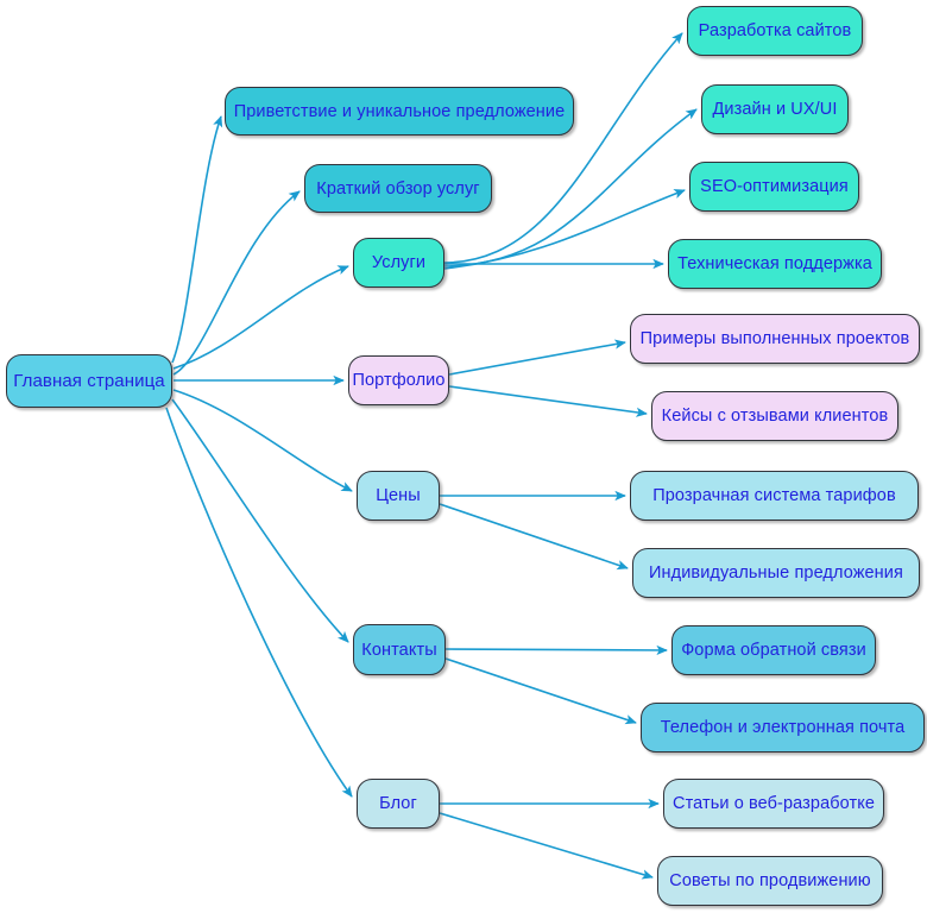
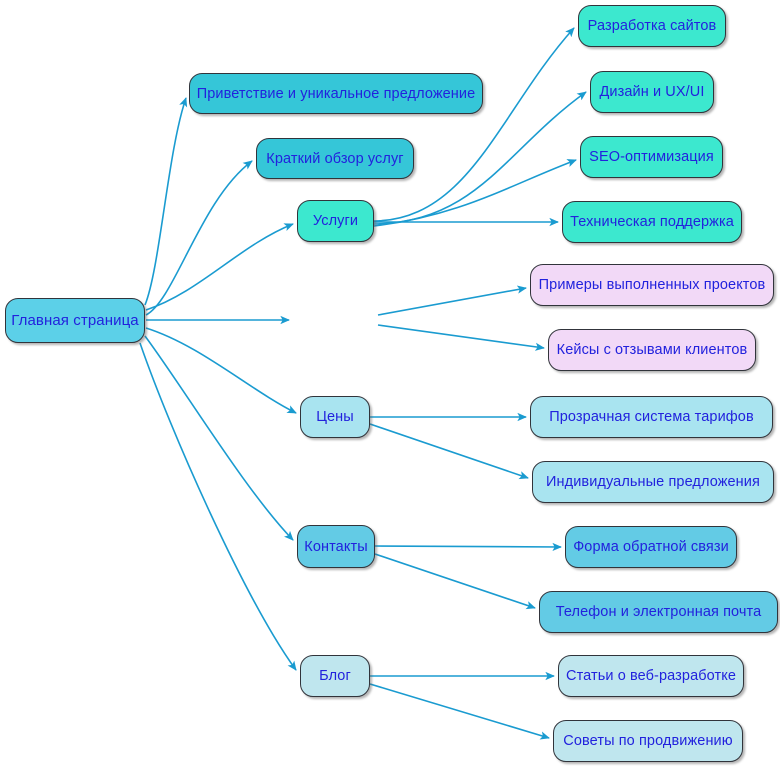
  Главная страница
  Приветствие и уникальное предложение
  Краткий обзор услуг
  Услуги
  Разработка сайтов
  Дизайн и UX/UI
  SEO-оптимизация
  Техническая поддержка
- Портфолио
  Примеры выполненных проектов
  Кейсы с отзывами клиентов
  Цены
  Прозрачная система тарифов
  Индивидуальные предложения
  Контакты
  Форма обратной связи
  Телефон и электронная почта
  Блог
  Статьи о веб-разработке
  Советы по продвижению
